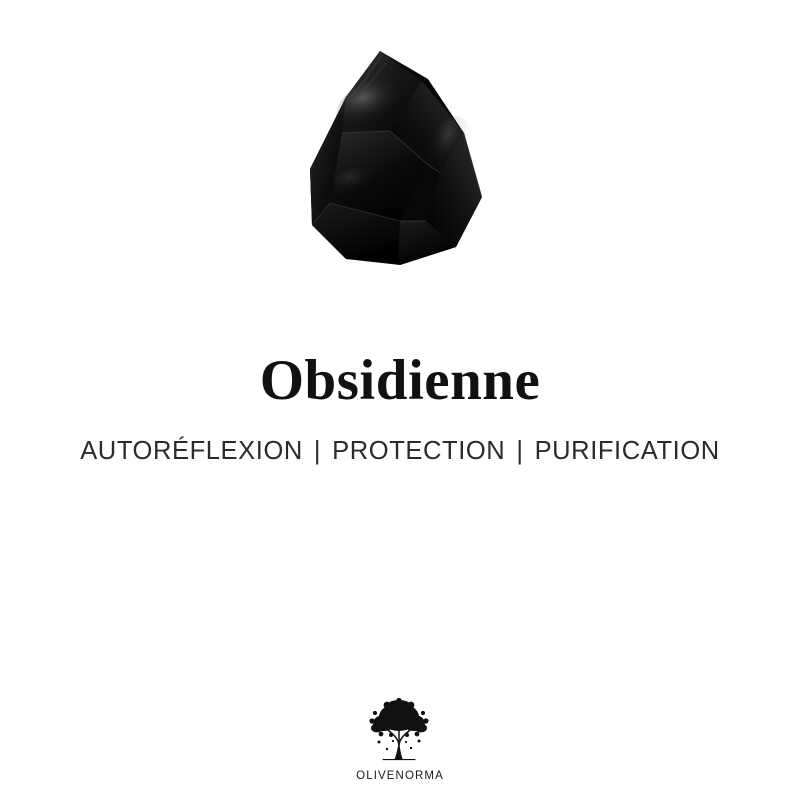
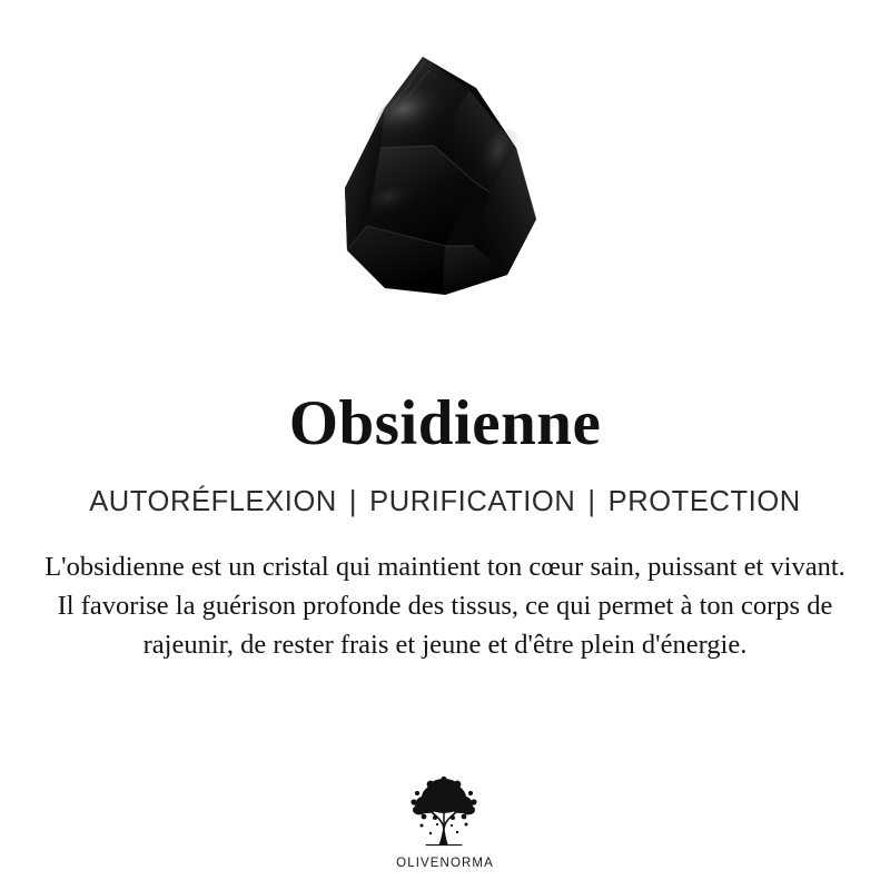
  Obsidienne
  AUTORÉFLEXION
  |
- PROTECTION
+ PURIFICATION
  |
- PURIFICATION
+ PROTECTION
+ L'obsidienne est un cristal qui maintient ton cœur sain, puissant et vivant. Il favorise la guérison profonde des tissus, ce qui permet à ton corps de rajeunir, de rester frais et jeune et d'être plein d'énergie.
  OLIVENORMA
